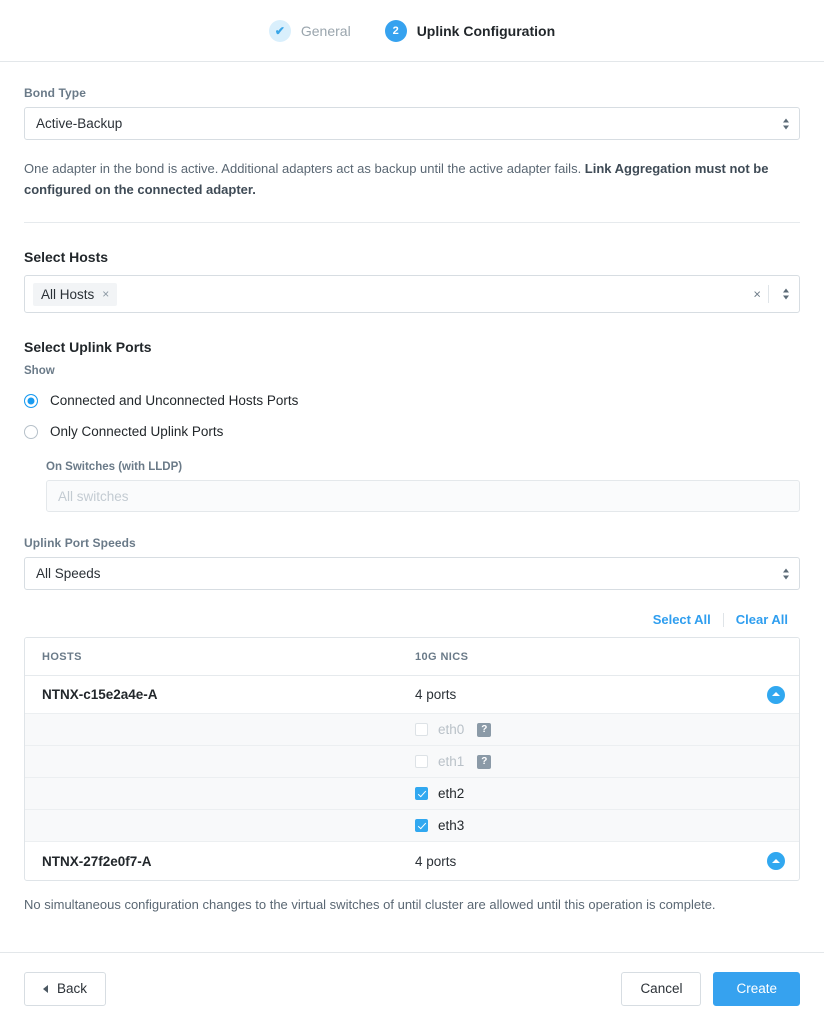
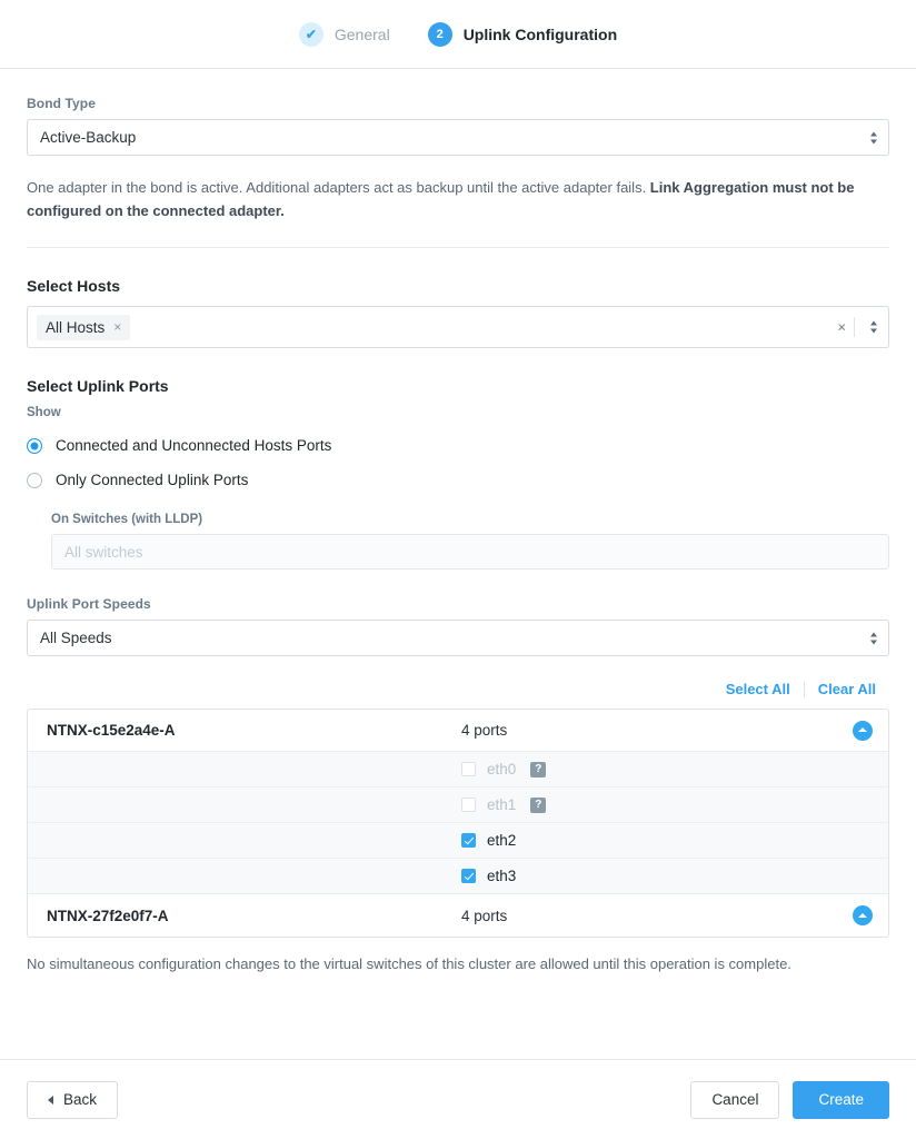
  ✔
  General
  2
  Uplink Configuration
  Bond Type
  Active-Backup
  One adapter in the bond is active. Additional adapters act as backup until the active adapter fails. Link Aggregation must not be configured on the connected adapter.
  Select Hosts
  All Hosts
  ×
  ×
  Select Uplink Ports
  Show
  Connected and Unconnected Hosts Ports
  Only Connected Uplink Ports
  On Switches (with LLDP)
  All switches
  Uplink Port Speeds
  All Speeds
  Select All
  Clear All
- HOSTS
- 10G NICS
  NTNX-c15e2a4e-A
  4 ports
  eth0
  ?
  eth1
  ?
  eth2
  eth3
  NTNX-27f2e0f7-A
  4 ports
- No simultaneous configuration changes to the virtual switches of until cluster are allowed until this operation is complete.
+ No simultaneous configuration changes to the virtual switches of this cluster are allowed until this operation is complete.
  Back
  Cancel
  Create
